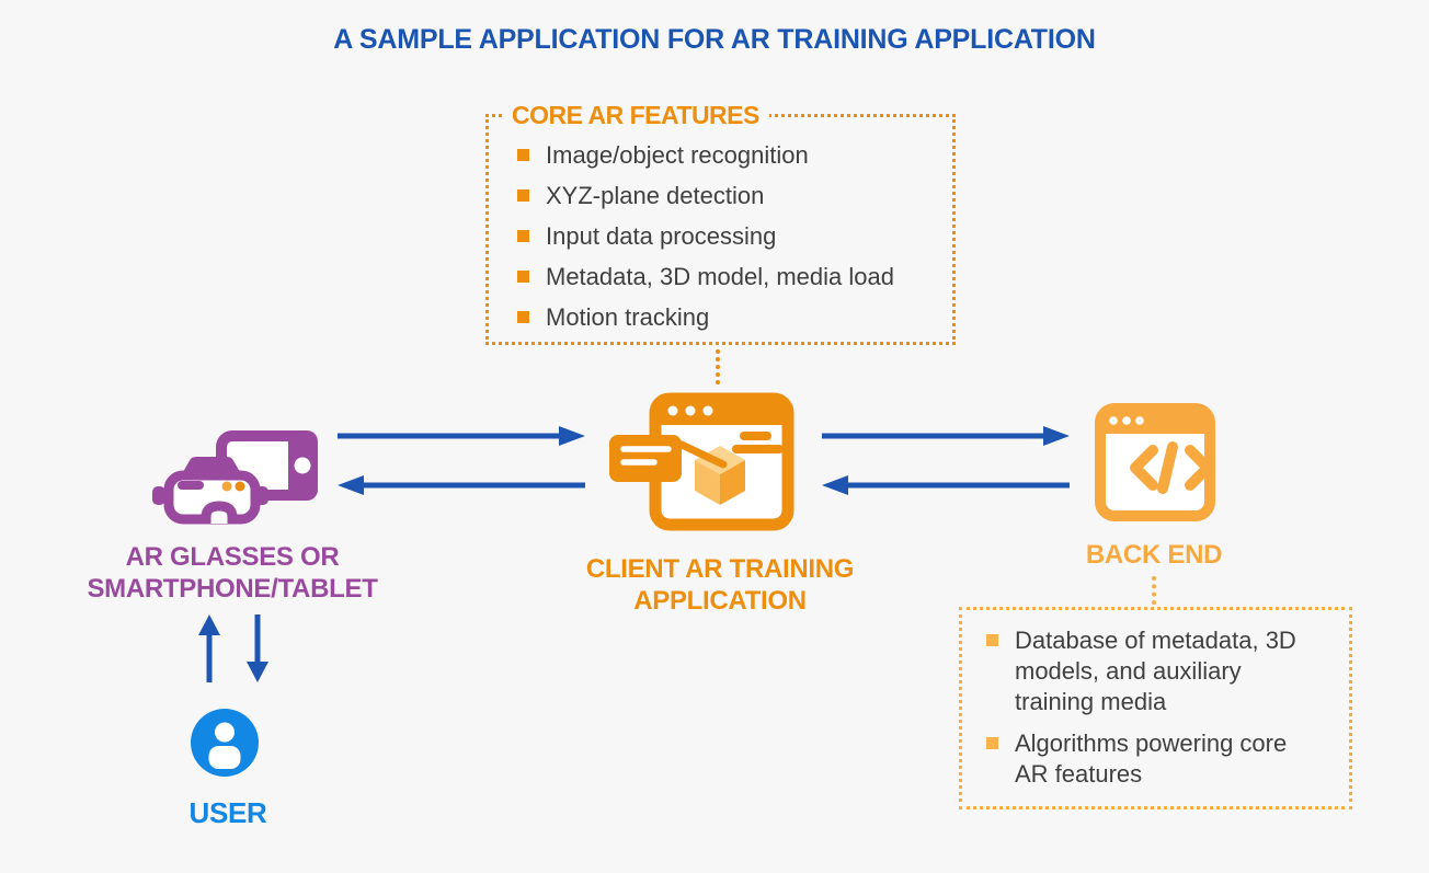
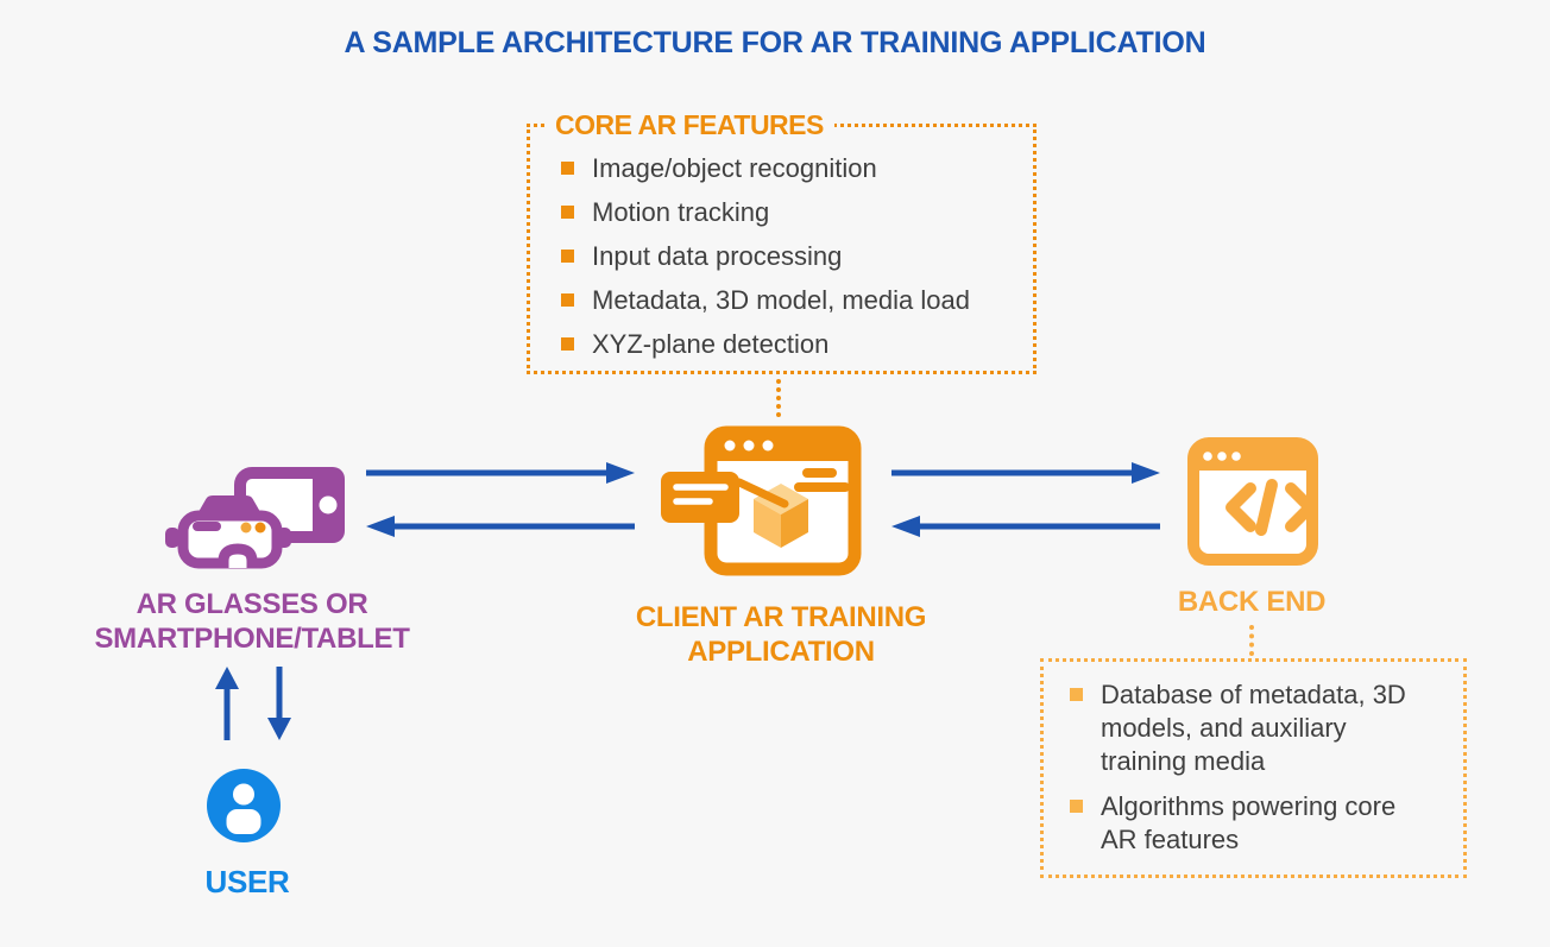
- A SAMPLE APPLICATION FOR AR TRAINING APPLICATION
+ A SAMPLE ARCHITECTURE FOR AR TRAINING APPLICATION
  CORE AR FEATURES
  Image/object recognition
- XYZ-plane detection
+ Motion tracking
  Input data processing
  Metadata, 3D model, media load
- Motion tracking
+ XYZ-plane detection
  AR GLASSES OR
  SMARTPHONE/TABLET
  CLIENT AR TRAINING
  APPLICATION
  BACK END
  Database of metadata, 3D
  models, and auxiliary
  training media
  Algorithms powering core
  AR features
  USER
